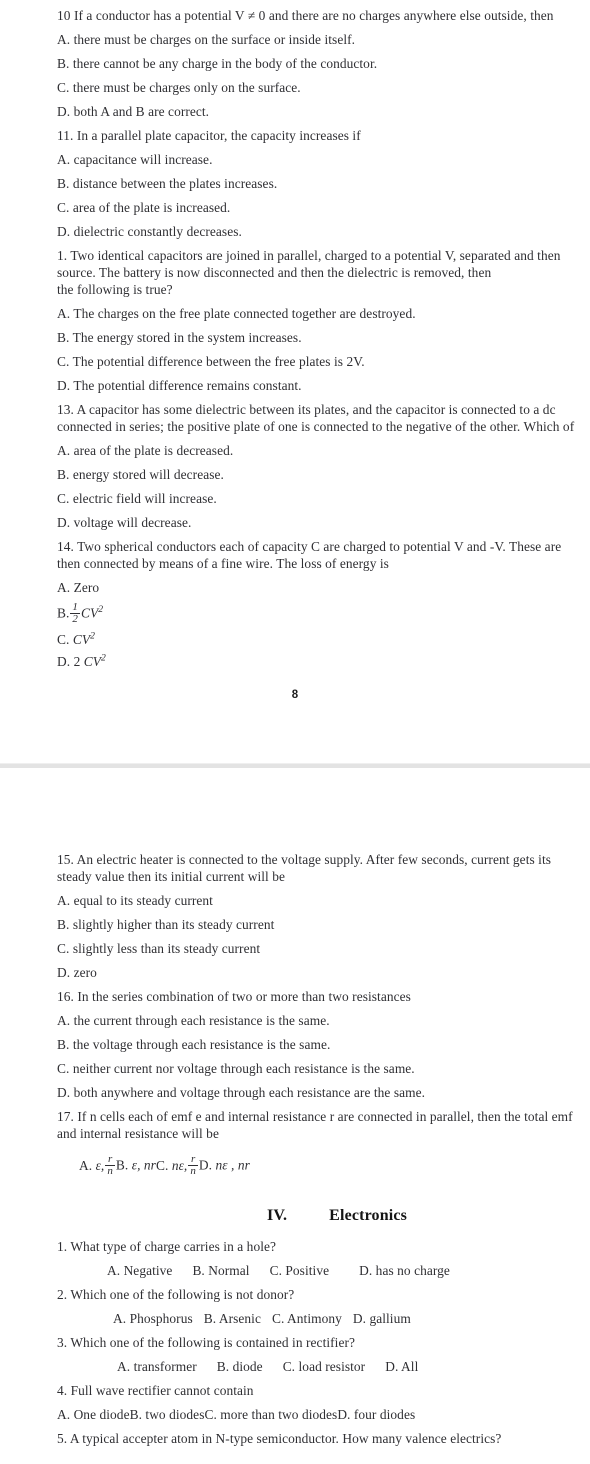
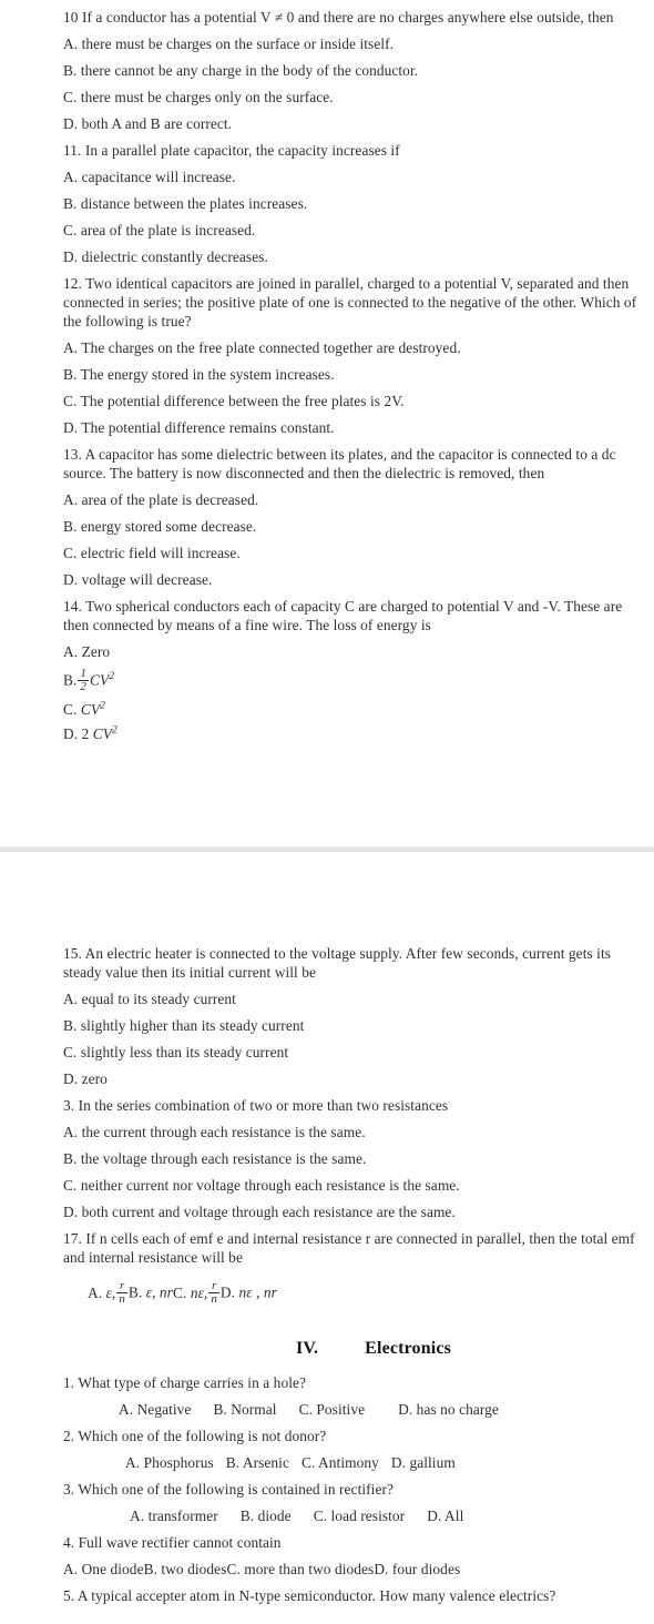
  10 If a conductor has a potential V ≠ 0 and there are no charges anywhere else outside, then
  A. there must be charges on the surface or inside itself.
  B. there cannot be any charge in the body of the conductor.
  C. there must be charges only on the surface.
  D. both A and B are correct.
  11. In a parallel plate capacitor, the capacity increases if
  A. capacitance will increase.
  B. distance between the plates increases.
  C. area of the plate is increased.
  D. dielectric constantly decreases.
- 1. Two identical capacitors are joined in parallel, charged to a potential V, separated and then
+ 12. Two identical capacitors are joined in parallel, charged to a potential V, separated and then
- source. The battery is now disconnected and then the dielectric is removed, then
+ connected in series; the positive plate of one is connected to the negative of the other. Which of
  the following is true?
  A. The charges on the free plate connected together are destroyed.
  B. The energy stored in the system increases.
  C. The potential difference between the free plates is 2V.
  D. The potential difference remains constant.
  13. A capacitor has some dielectric between its plates, and the capacitor is connected to a dc
- connected in series; the positive plate of one is connected to the negative of the other. Which of
+ source. The battery is now disconnected and then the dielectric is removed, then
  A. area of the plate is decreased.
- B. energy stored will decrease.
+ B. energy stored some decrease.
  C. electric field will increase.
  D. voltage will decrease.
  14. Two spherical conductors each of capacity C are charged to potential V and -V. These are
  then connected by means of a fine wire. The loss of energy is
  A. Zero
  B.
  1
  2
  CV2
  C. CV2
  D. 2 CV2
- 8
  15. An electric heater is connected to the voltage supply. After few seconds, current gets its
  steady value then its initial current will be
  A. equal to its steady current
  B. slightly higher than its steady current
  C. slightly less than its steady current
  D. zero
- 16. In the series combination of two or more than two resistances
+ 3. In the series combination of two or more than two resistances
  A. the current through each resistance is the same.
  B. the voltage through each resistance is the same.
  C. neither current nor voltage through each resistance is the same.
- D. both anywhere and voltage through each resistance are the same.
+ D. both current and voltage through each resistance are the same.
  17. If n cells each of emf e and internal resistance r are connected in parallel, then the total emf
  and internal resistance will be
  A. ε,
  r
  n
  B. ε, nrC. nε,
  r
  n
  D. nε , nr
  IV. Electronics
  1. What type of charge carries in a hole?
  A. Negative B. Normal C. Positive D. has no charge
  2. Which one of the following is not donor?
  A. Phosphorus B. Arsenic C. Antimony D. gallium
  3. Which one of the following is contained in rectifier?
  A. transformer B. diode C. load resistor D. All
  4. Full wave rectifier cannot contain
  A. One diodeB. two diodesC. more than two diodesD. four diodes
  5. A typical accepter atom in N-type semiconductor. How many valence electrics?
